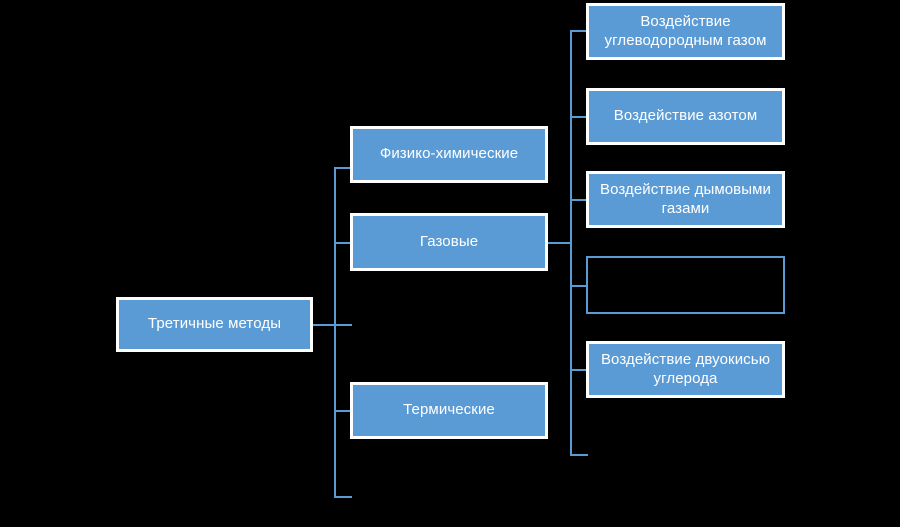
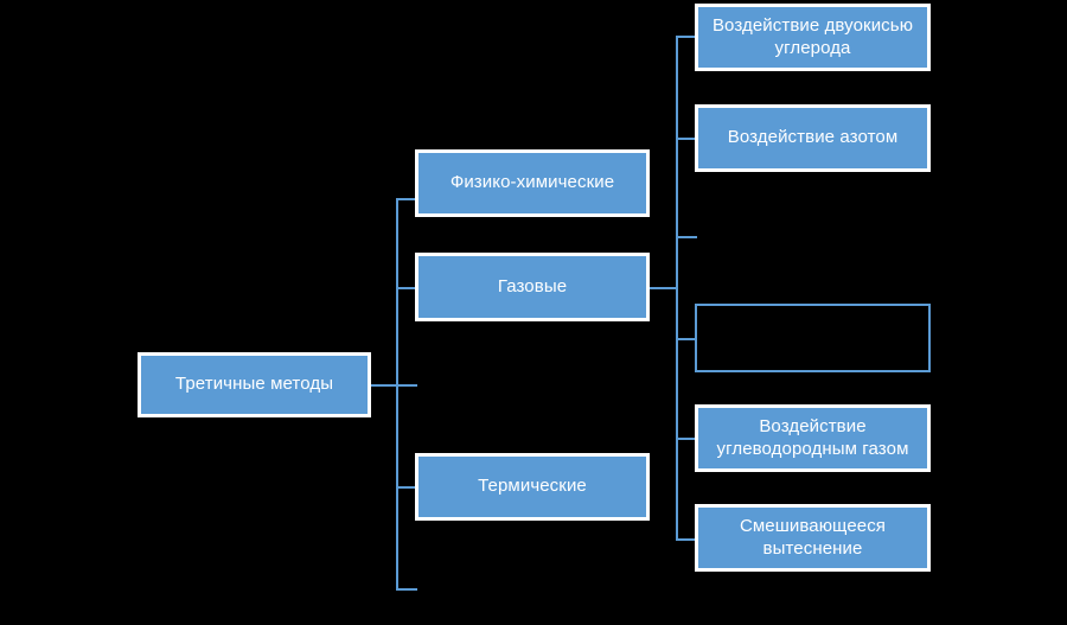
  Третичные методы
  Физико-химические
  Газовые
  Термические
- Воздействие углеводородным газом
+ Воздействие двуокисью углерода
  Воздействие азотом
- Воздействие дымовыми газами
- Воздействие двуокисью углерода
+ Воздействие углеводородным газом
+ Смешивающееся вытеснение
